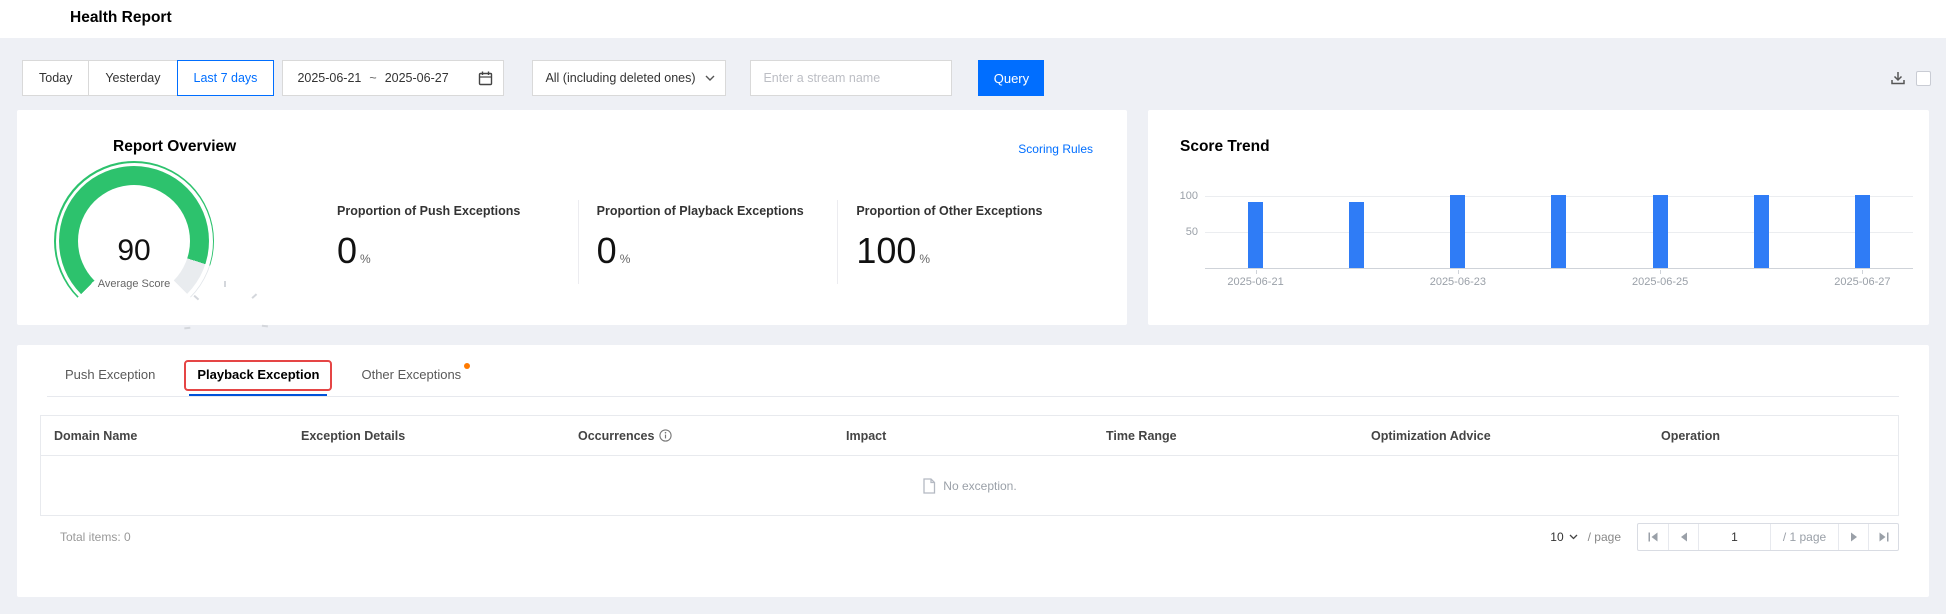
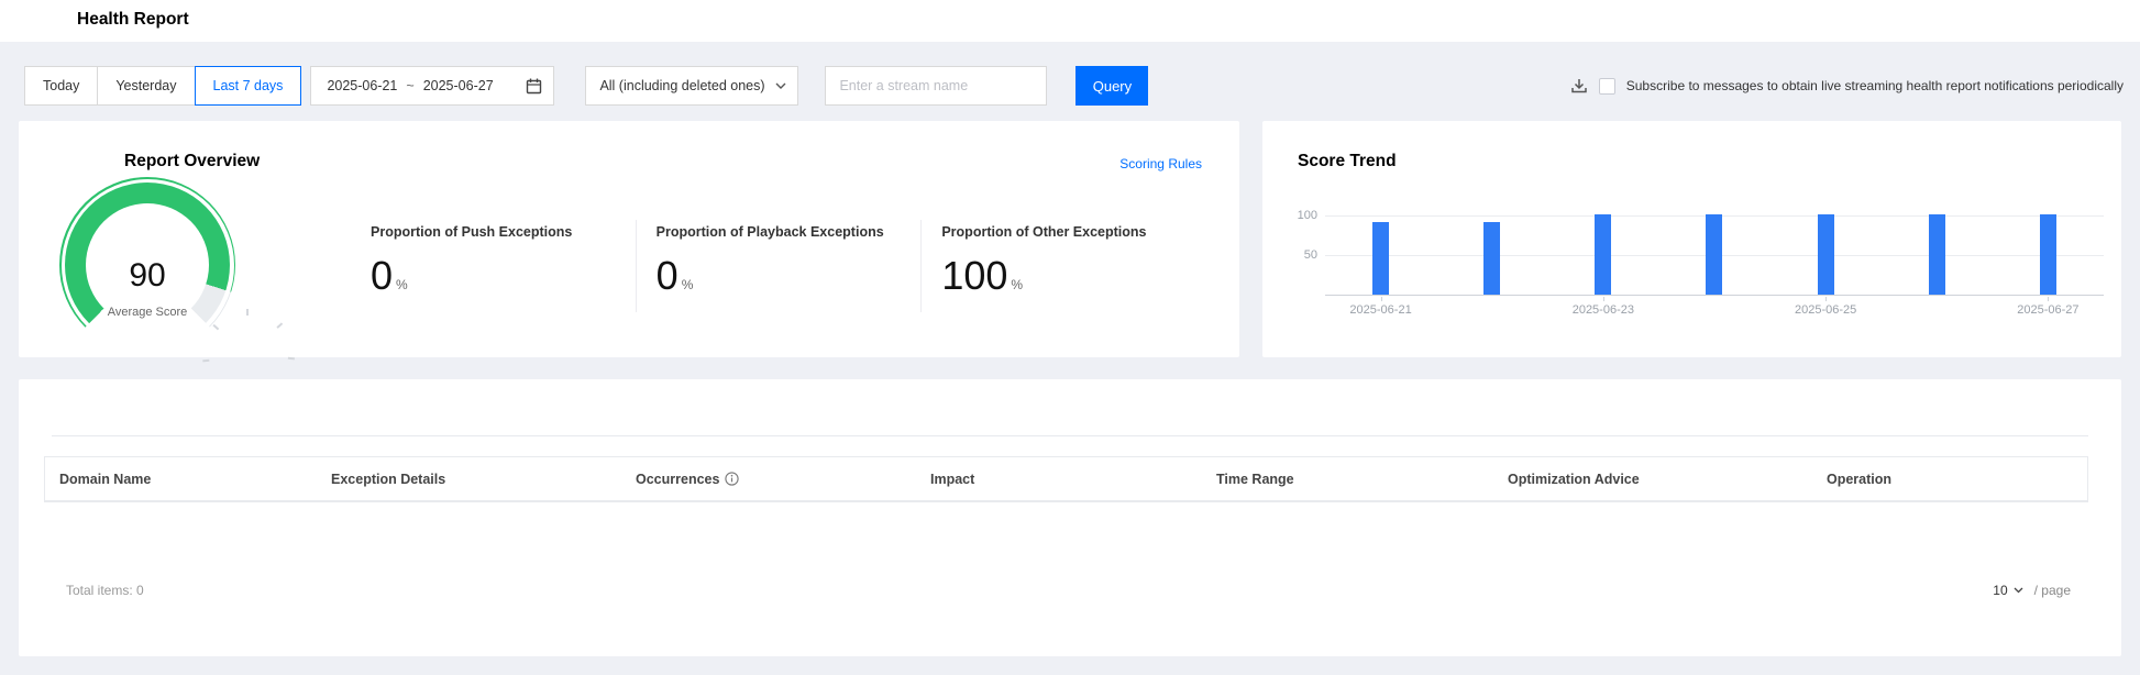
  Health Report
  Today
  Yesterday
  Last 7 days
  2025-06-21
  ~
  2025-06-27
  All (including deleted ones)
  Enter a stream name
  Query
+ Subscribe to messages to obtain live streaming health report notifications periodically
  Report Overview
  Scoring Rules
  90
  Average Score
  Proportion of Push Exceptions
  0 %
  Proportion of Playback Exceptions
  0 %
  Proportion of Other Exceptions
  100 %
  Score Trend
  100
  50
  2025-06-21
  2025-06-23
  2025-06-25
  2025-06-27
- Push Exception
- Other Exceptions
  Domain Name
  Exception Details
  Occurrences
  Impact
  Time Range
  Optimization Advice
  Operation
- No exception.
  Total items: 0
  10
  / page
- 1
- / 1 page
